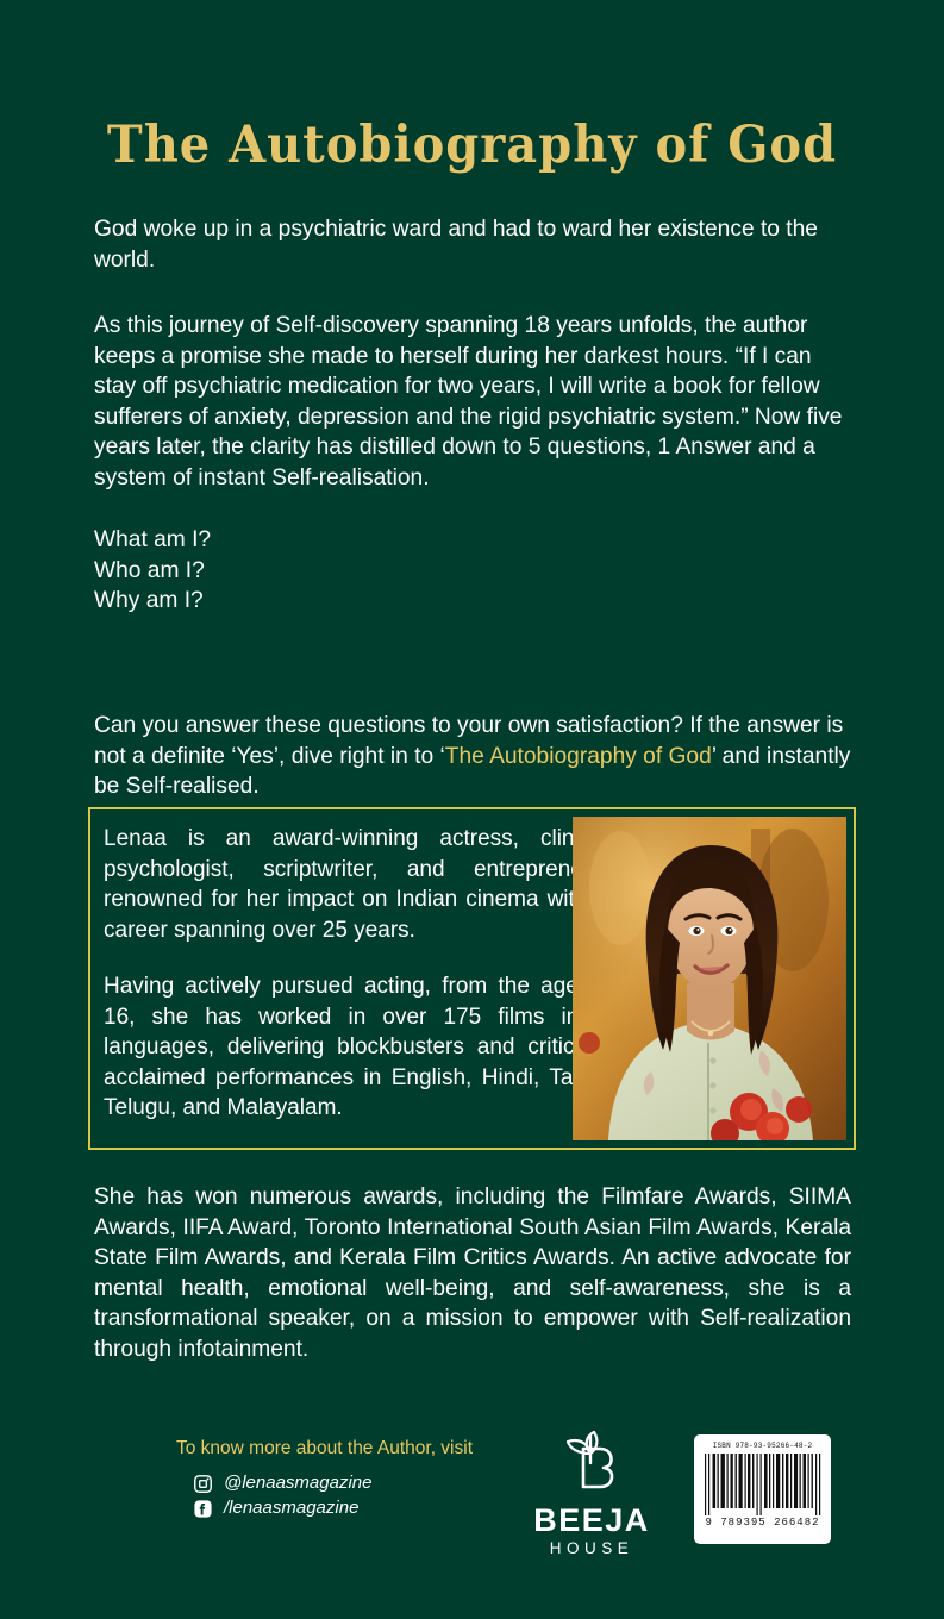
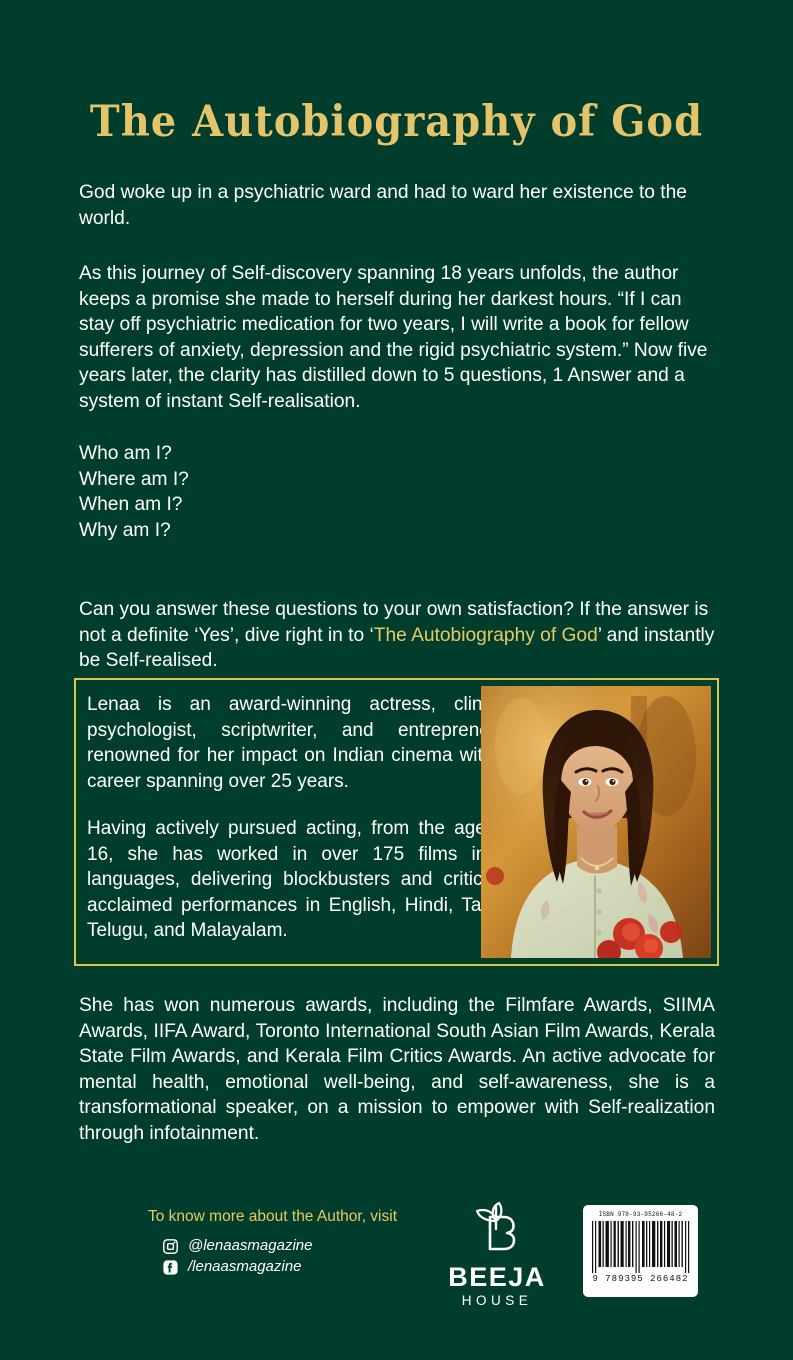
  The Autobiography of God
  God woke up in a psychiatric ward and had to ward her existence to the world.
  As this journey of Self-discovery spanning 18 years unfolds, the author keeps a promise she made to herself during her darkest hours. “If I can stay off psychiatric medication for two years, I will write a book for fellow sufferers of anxiety, depression and the rigid psychiatric system.” Now five years later, the clarity has distilled down to 5 questions, 1 Answer and a system of instant Self-realisation.
- What am I?
  Who am I?
+ Where am I?
+ When am I?
  Why am I?
  Can you answer these questions to your own satisfaction? If the answer is not a definite ‘Yes’, dive right in to ‘The Autobiography of God’ and instantly be Self-realised.
  Lenaa is an award-winning actress, clin psychologist, scriptwriter, and entrepren renowned for her impact on Indian cinema wi career spanning over 25 years.
  Having actively pursued acting, from the ag 16, she has worked in over 175 films i languages, delivering blockbusters and critic acclaimed performances in English, Hindi, Ta Telugu, and Malayalam.
  She has won numerous awards, including the Filmfare Awards, SIIMA Awards, IIFA Award, Toronto International South Asian Film Awards, Kerala State Film Awards, and Kerala Film Critics Awards. An active advocate for mental health, emotional well-being, and self-awareness, she is a transformational speaker, on a mission to empower with Self-realization through infotainment.
  To know more about the Author, visit
  @lenaasmagazine
  /lenaasmagazine
  BEEJA
  HOUSE
  9 789395 266482
